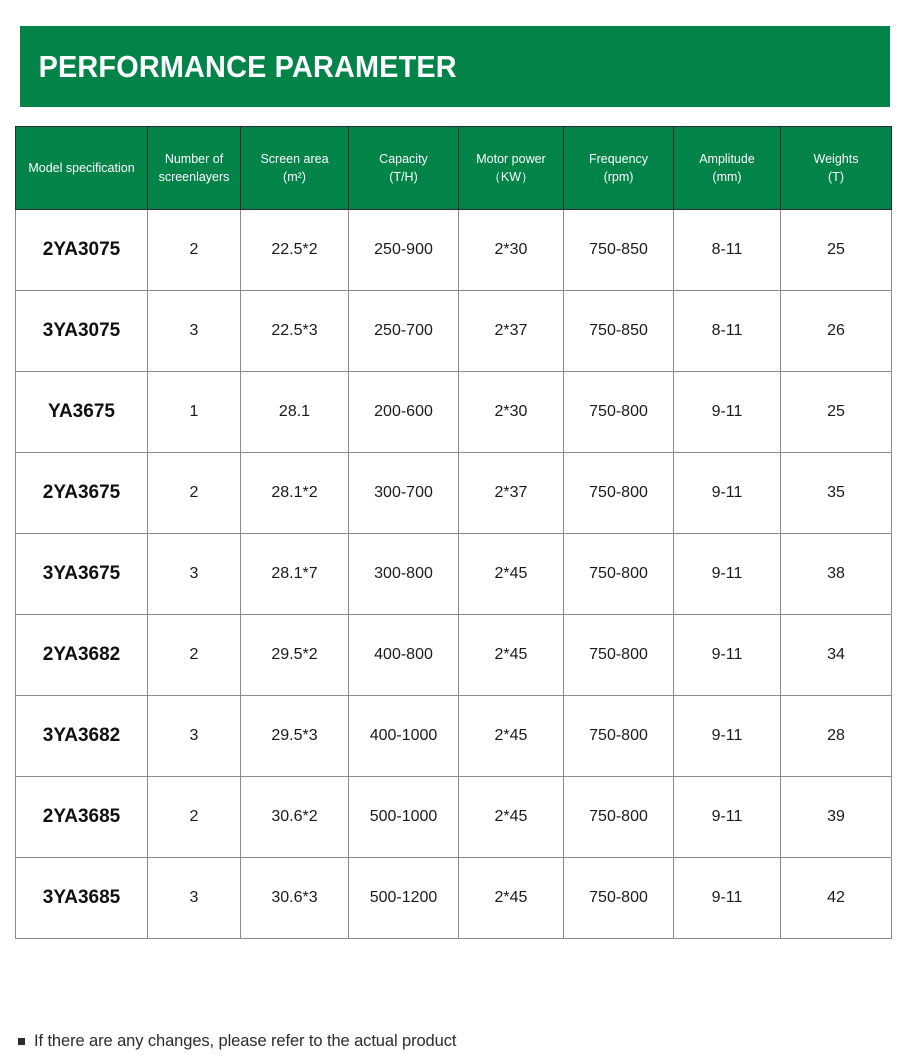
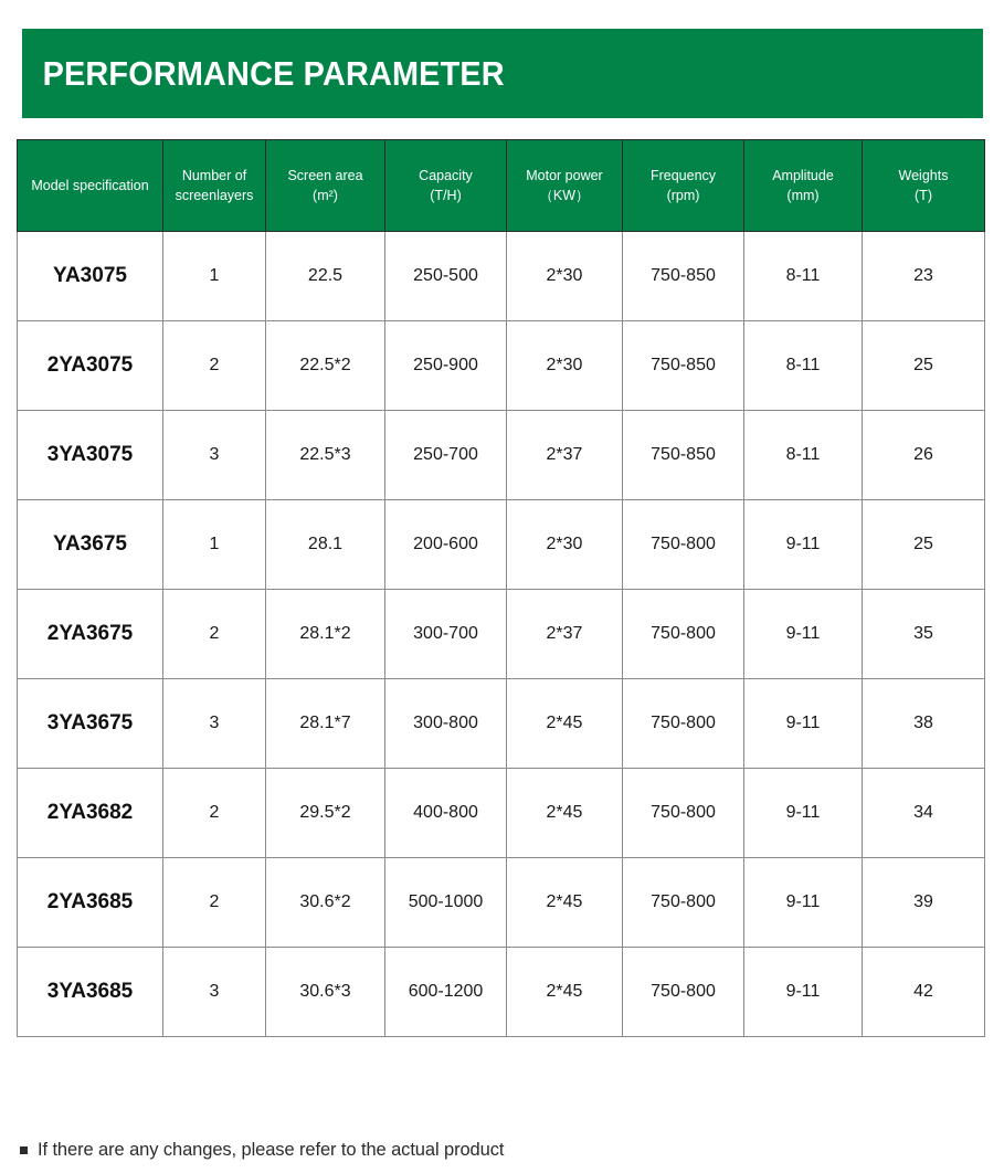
  PERFORMANCE PARAMETER
  Model specification	Number of screenlayers	Screen area (m²)	Capacity (T/H)	Motor power （KW）	Frequency (rpm)	Amplitude (mm)	Weights (T)
+ YA3075	1	22.5	250-500	2*30	750-850	8-11	23
  2YA3075	2	22.5*2	250-900	2*30	750-850	8-11	25
  3YA3075	3	22.5*3	250-700	2*37	750-850	8-11	26
  YA3675	1	28.1	200-600	2*30	750-800	9-11	25
  2YA3675	2	28.1*2	300-700	2*37	750-800	9-11	35
  3YA3675	3	28.1*7	300-800	2*45	750-800	9-11	38
  2YA3682	2	29.5*2	400-800	2*45	750-800	9-11	34
- 3YA3682	3	29.5*3	400-1000	2*45	750-800	9-11	28
  2YA3685	2	30.6*2	500-1000	2*45	750-800	9-11	39
- 3YA3685	3	30.6*3	500-1200	2*45	750-800	9-11	42
+ 3YA3685	3	30.6*3	600-1200	2*45	750-800	9-11	42
  If there are any changes, please refer to the actual product
